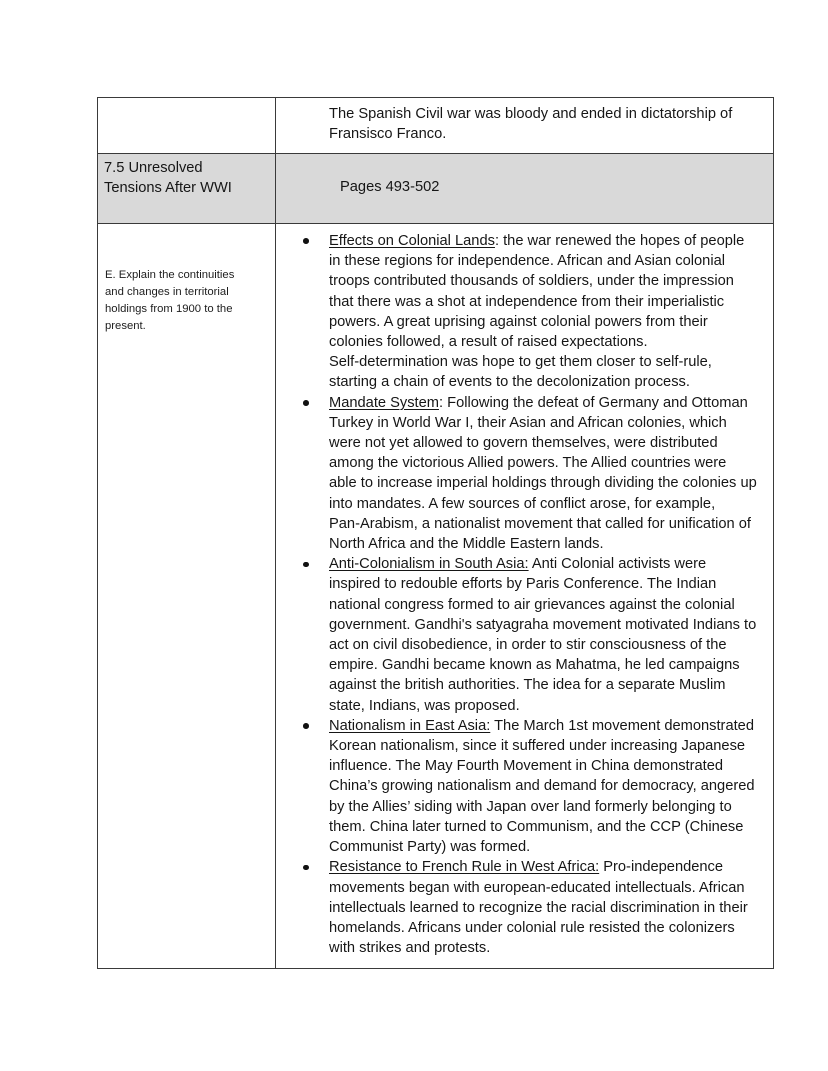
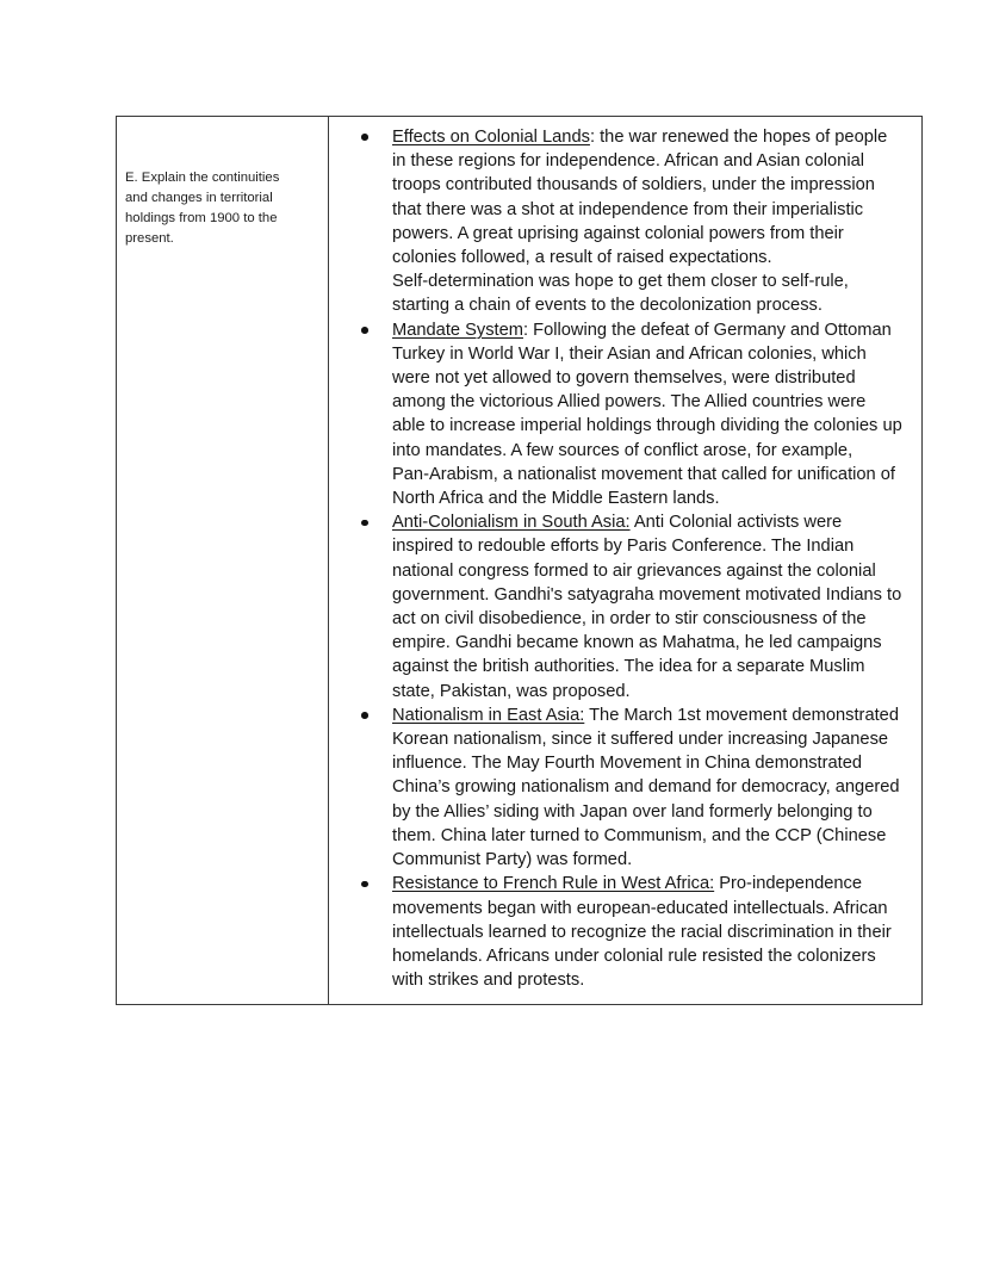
- 	The Spanish Civil war was bloody and ended in dictatorship of Fransisco Franco.
- 7.5 Unresolved Tensions After WWI	Pages 493-502
- E. Explain the continuities and changes in territorial holdings from 1900 to the present.	Effects on Colonial Lands: the war renewed the hopes of people in these regions for independence. African and Asian colonial troops contributed thousands of soldiers, under the impression that there was a shot at independence from their imperialistic powers. A great uprising against colonial powers from their colonies followed, a result of raised expectations. Self-determination was hope to get them closer to self-rule, starting a chain of events to the decolonization process. Mandate System: Following the defeat of Germany and Ottoman Turkey in World War I, their Asian and African colonies, which were not yet allowed to govern themselves, were distributed among the victorious Allied powers. The Allied countries were able to increase imperial holdings through dividing the colonies up into mandates. A few sources of conflict arose, for example, Pan-Arabism, a nationalist movement that called for unification of North Africa and the Middle Eastern lands. Anti-Colonialism in South Asia: Anti Colonial activists were inspired to redouble efforts by Paris Conference. The Indian national congress formed to air grievances against the colonial government. Gandhi's satyagraha movement motivated Indians to act on civil disobedience, in order to stir consciousness of the empire. Gandhi became known as Mahatma, he led campaigns against the british authorities. The idea for a separate Muslim state, Indians, was proposed. Nationalism in East Asia: The March 1st movement demonstrated Korean nationalism, since it suffered under increasing Japanese influence. The May Fourth Movement in China demonstrated China’s growing nationalism and demand for democracy, angered by the Allies’ siding with Japan over land formerly belonging to them. China later turned to Communism, and the CCP (Chinese Communist Party) was formed. Resistance to French Rule in West Africa: Pro-independence movements began with european-educated intellectuals. African intellectuals learned to recognize the racial discrimination in their homelands. Africans under colonial rule resisted the colonizers with strikes and protests.
+ E. Explain the continuities and changes in territorial holdings from 1900 to the present.	Effects on Colonial Lands: the war renewed the hopes of people in these regions for independence. African and Asian colonial troops contributed thousands of soldiers, under the impression that there was a shot at independence from their imperialistic powers. A great uprising against colonial powers from their colonies followed, a result of raised expectations. Self-determination was hope to get them closer to self-rule, starting a chain of events to the decolonization process. Mandate System: Following the defeat of Germany and Ottoman Turkey in World War I, their Asian and African colonies, which were not yet allowed to govern themselves, were distributed among the victorious Allied powers. The Allied countries were able to increase imperial holdings through dividing the colonies up into mandates. A few sources of conflict arose, for example, Pan-Arabism, a nationalist movement that called for unification of North Africa and the Middle Eastern lands. Anti-Colonialism in South Asia: Anti Colonial activists were inspired to redouble efforts by Paris Conference. The Indian national congress formed to air grievances against the colonial government. Gandhi's satyagraha movement motivated Indians to act on civil disobedience, in order to stir consciousness of the empire. Gandhi became known as Mahatma, he led campaigns against the british authorities. The idea for a separate Muslim state, Pakistan, was proposed. Nationalism in East Asia: The March 1st movement demonstrated Korean nationalism, since it suffered under increasing Japanese influence. The May Fourth Movement in China demonstrated China’s growing nationalism and demand for democracy, angered by the Allies’ siding with Japan over land formerly belonging to them. China later turned to Communism, and the CCP (Chinese Communist Party) was formed. Resistance to French Rule in West Africa: Pro-independence movements began with european-educated intellectuals. African intellectuals learned to recognize the racial discrimination in their homelands. Africans under colonial rule resisted the colonizers with strikes and protests.
